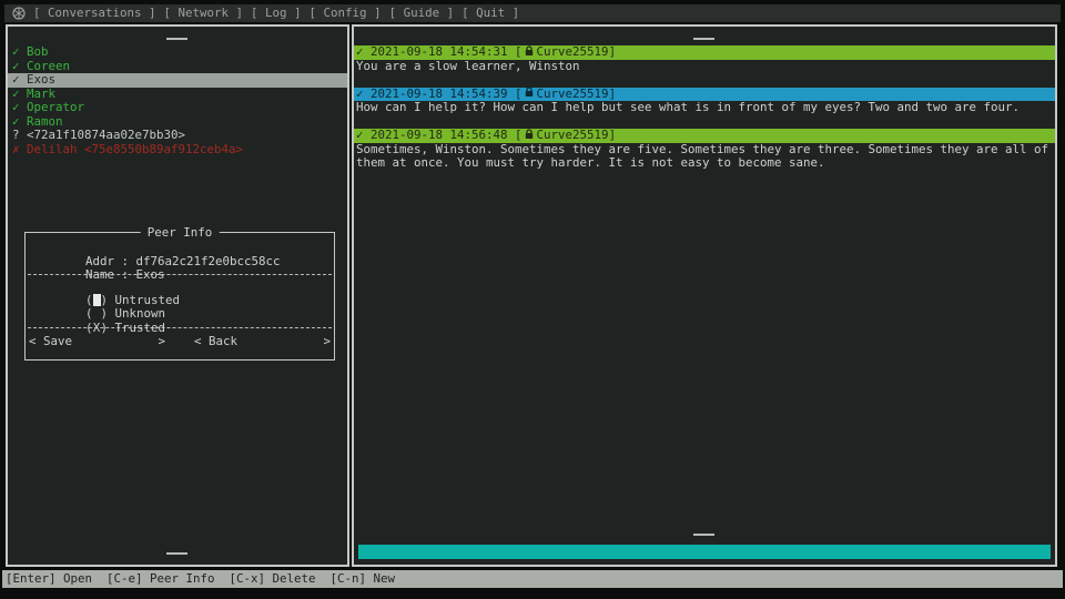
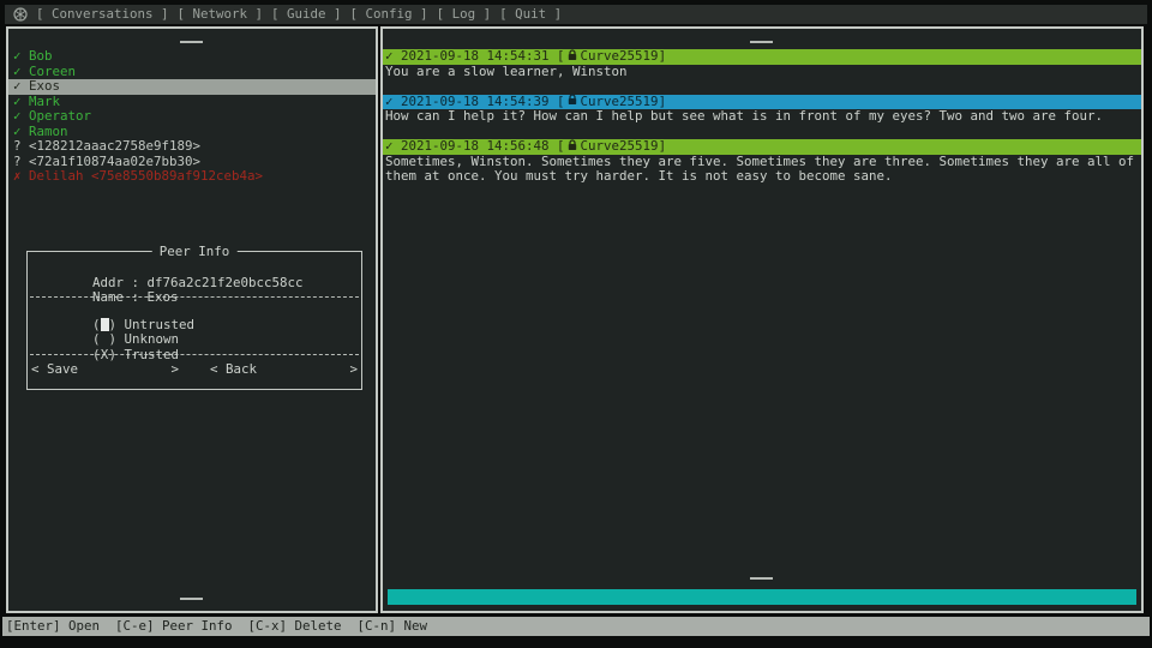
  [ Conversations ]
  [ Network ]
- [ Log ]
+ [ Guide ]
  [ Config ]
- [ Guide ]
+ [ Log ]
  [ Quit ]
  ✓ Bob
  ✓ Coreen
  ✓ Exos
  ✓ Mark
  ✓ Operator
  ✓ Ramon
+ ? <128212aaac2758e9f189>
  ? <72a1f10874aa02e7bb30>
  ✗ Delilah <75e8550b89af912ceb4a>
  Peer Info
  Addr : df76a2c21f2e0bcc58cc
  Name : Exos
  ( ) Untrusted
  ( ) Unknown
  (X) Trusted
  <
  Save
  >
  <
  Back
  >
  ✓
  2021-09-18 14:54:31
  [
  Curve25519
  ]
  You are a slow learner, Winston
  ✓
  2021-09-18 14:54:39
  [
  Curve25519
  ]
  How can I help it? How can I help but see what is in front of my eyes? Two and two are four.
  ✓
  2021-09-18 14:56:48
  [
  Curve25519
  ]
  Sometimes, Winston. Sometimes they are five. Sometimes they are three. Sometimes they are all of them at once. You must try harder. It is not easy to become sane.
  [Enter] Open
  [C-e] Peer Info
  [C-x] Delete
  [C-n] New
